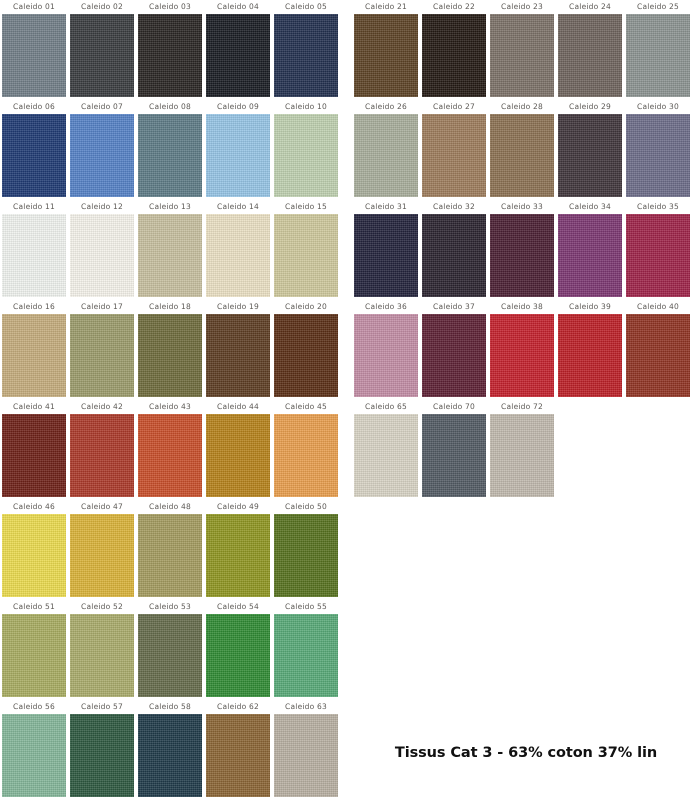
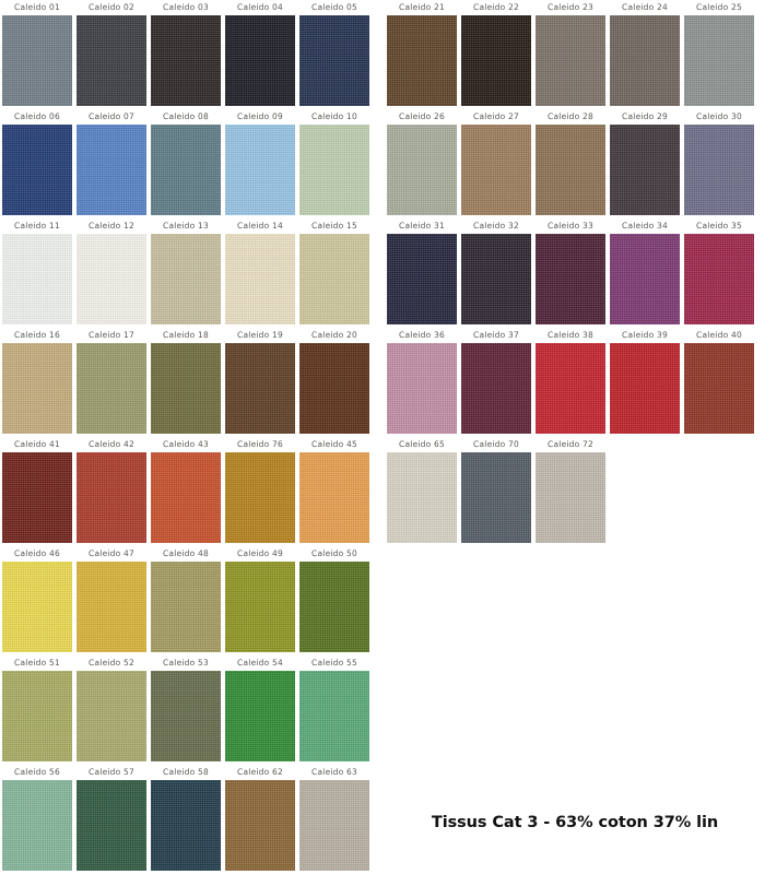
  Caleido 01
  Caleido 02
  Caleido 03
  Caleido 04
  Caleido 05
  Caleido 06
  Caleido 07
  Caleido 08
  Caleido 09
  Caleido 10
  Caleido 11
  Caleido 12
  Caleido 13
  Caleido 14
  Caleido 15
  Caleido 16
  Caleido 17
  Caleido 18
  Caleido 19
  Caleido 20
  Caleido 41
  Caleido 42
  Caleido 43
- Caleido 44
+ Caleido 76
  Caleido 45
  Caleido 46
  Caleido 47
  Caleido 48
  Caleido 49
  Caleido 50
  Caleido 51
  Caleido 52
  Caleido 53
  Caleido 54
  Caleido 55
  Caleido 56
  Caleido 57
  Caleido 58
  Caleido 62
  Caleido 63
  Caleido 21
  Caleido 22
  Caleido 23
  Caleido 24
  Caleido 25
  Caleido 26
  Caleido 27
  Caleido 28
  Caleido 29
  Caleido 30
  Caleido 31
  Caleido 32
  Caleido 33
  Caleido 34
  Caleido 35
  Caleido 36
  Caleido 37
  Caleido 38
  Caleido 39
  Caleido 40
  Caleido 65
  Caleido 70
  Caleido 72
  Tissus Cat 3 - 63% coton 37% lin
